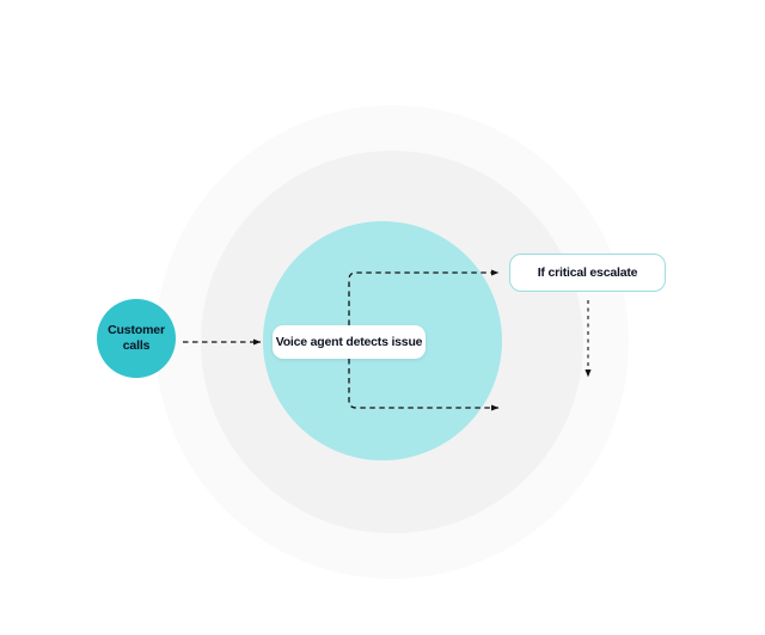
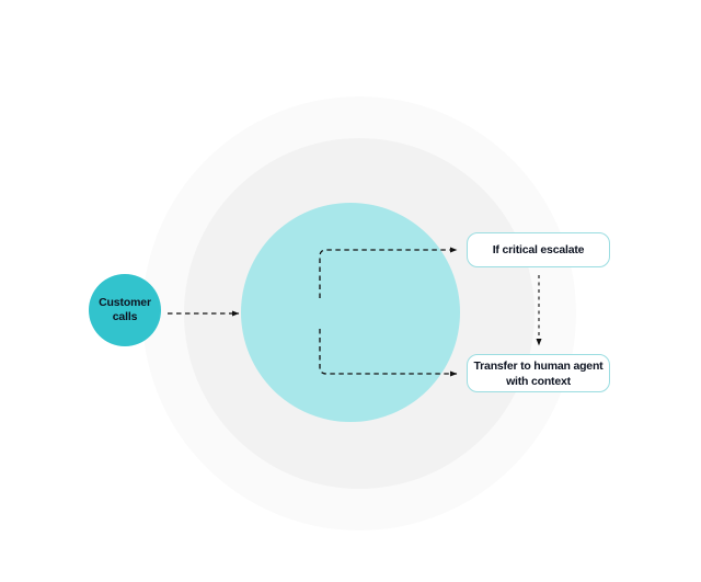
  Customer
  calls
- Voice agent detects issue
  If critical escalate
+ Transfer to human agent
+ with context
